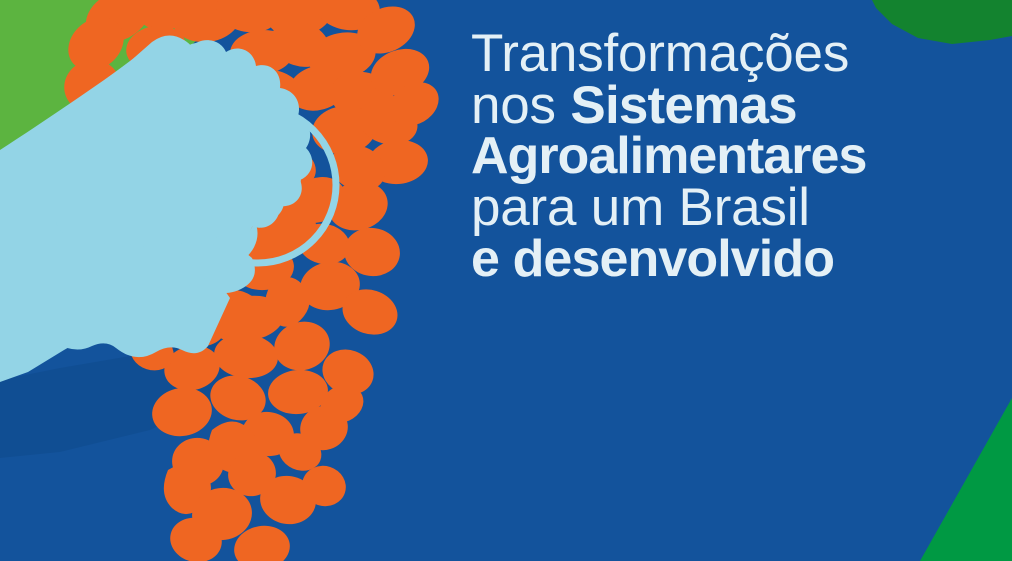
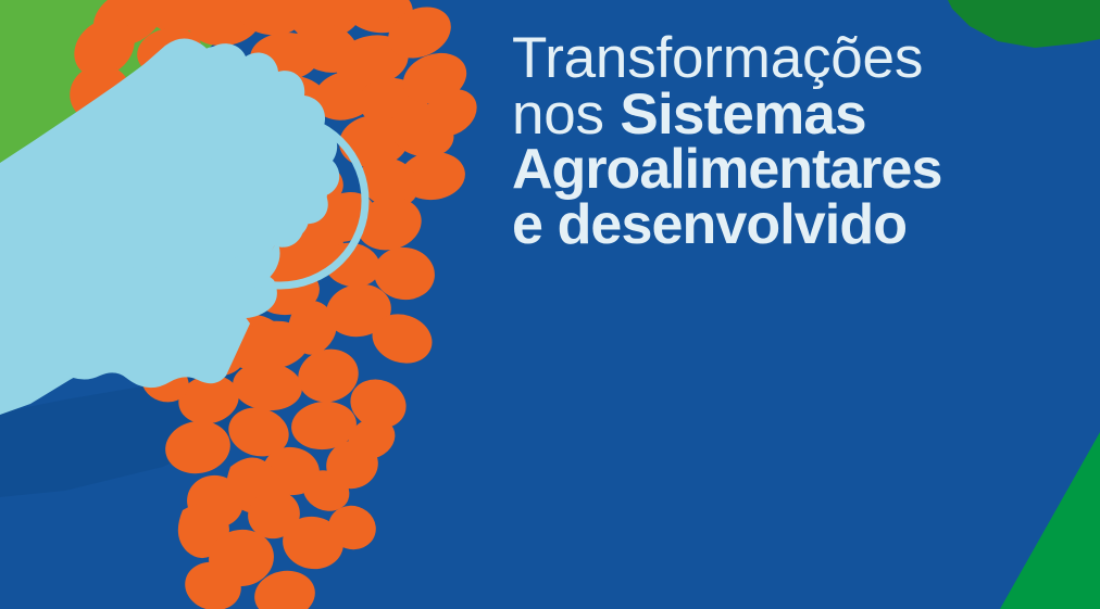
  Transformações
  nos Sistemas
  Agroalimentares
- para um Brasil
  e desenvolvido
